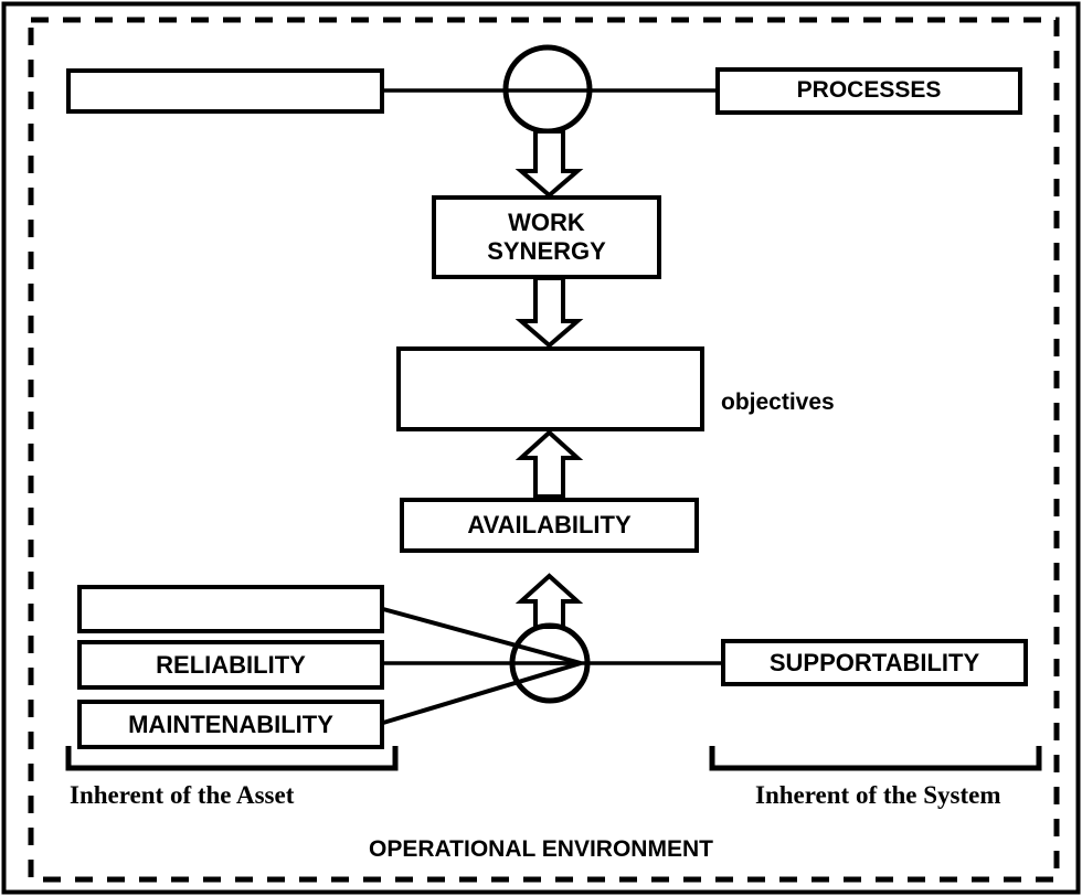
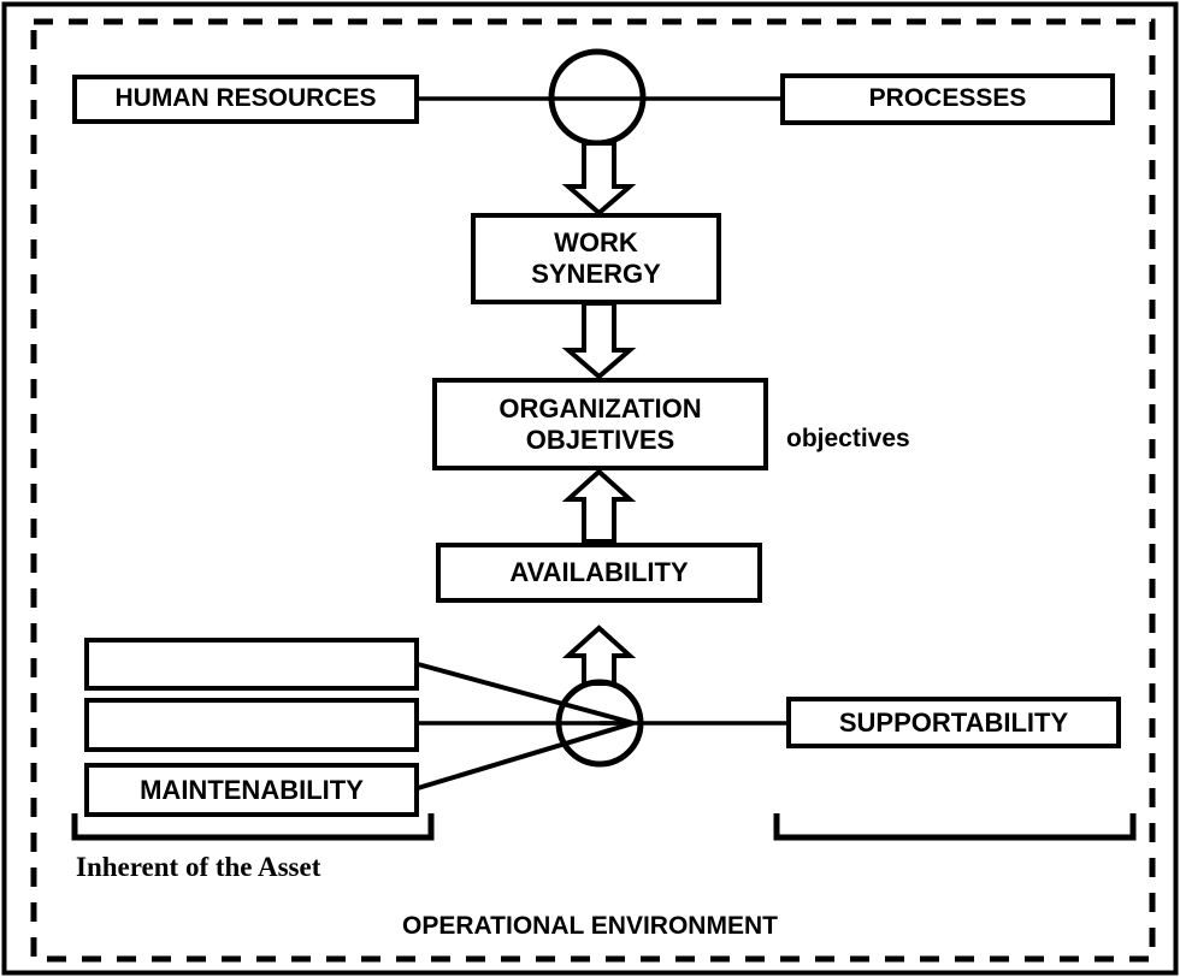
+ HUMAN RESOURCES
  PROCESSES
  WORK
  SYNERGY
+ ORGANIZATION
+ OBJETIVES
  AVAILABILITY
- RELIABILITY
  MAINTENABILITY
  SUPPORTABILITY
  objectives
  Inherent of the Asset
- Inherent of the System
  OPERATIONAL ENVIRONMENT
